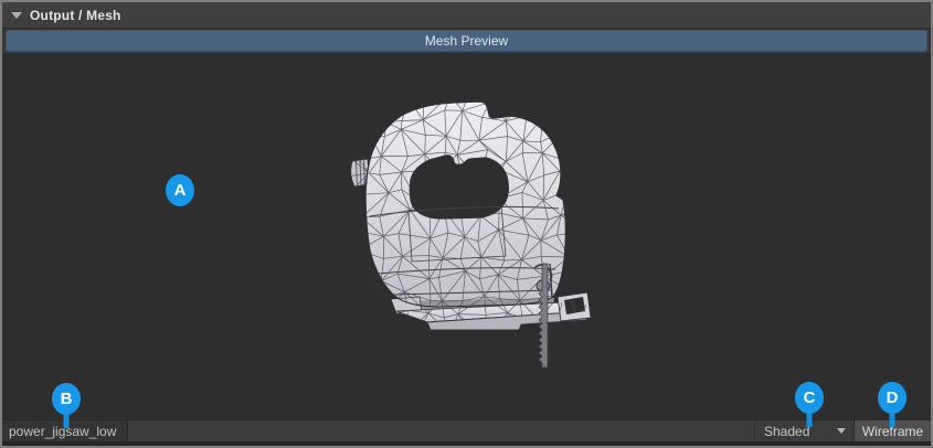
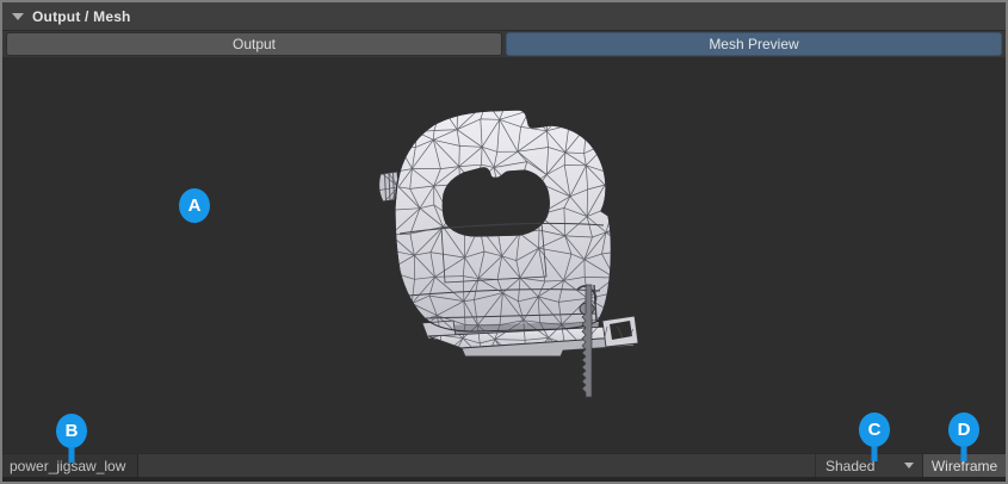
  Output / Mesh
+ Output
  Mesh Preview
  power_jigsaw_low
  Shaded
  Wireframe
  A
  B
  C
  D
